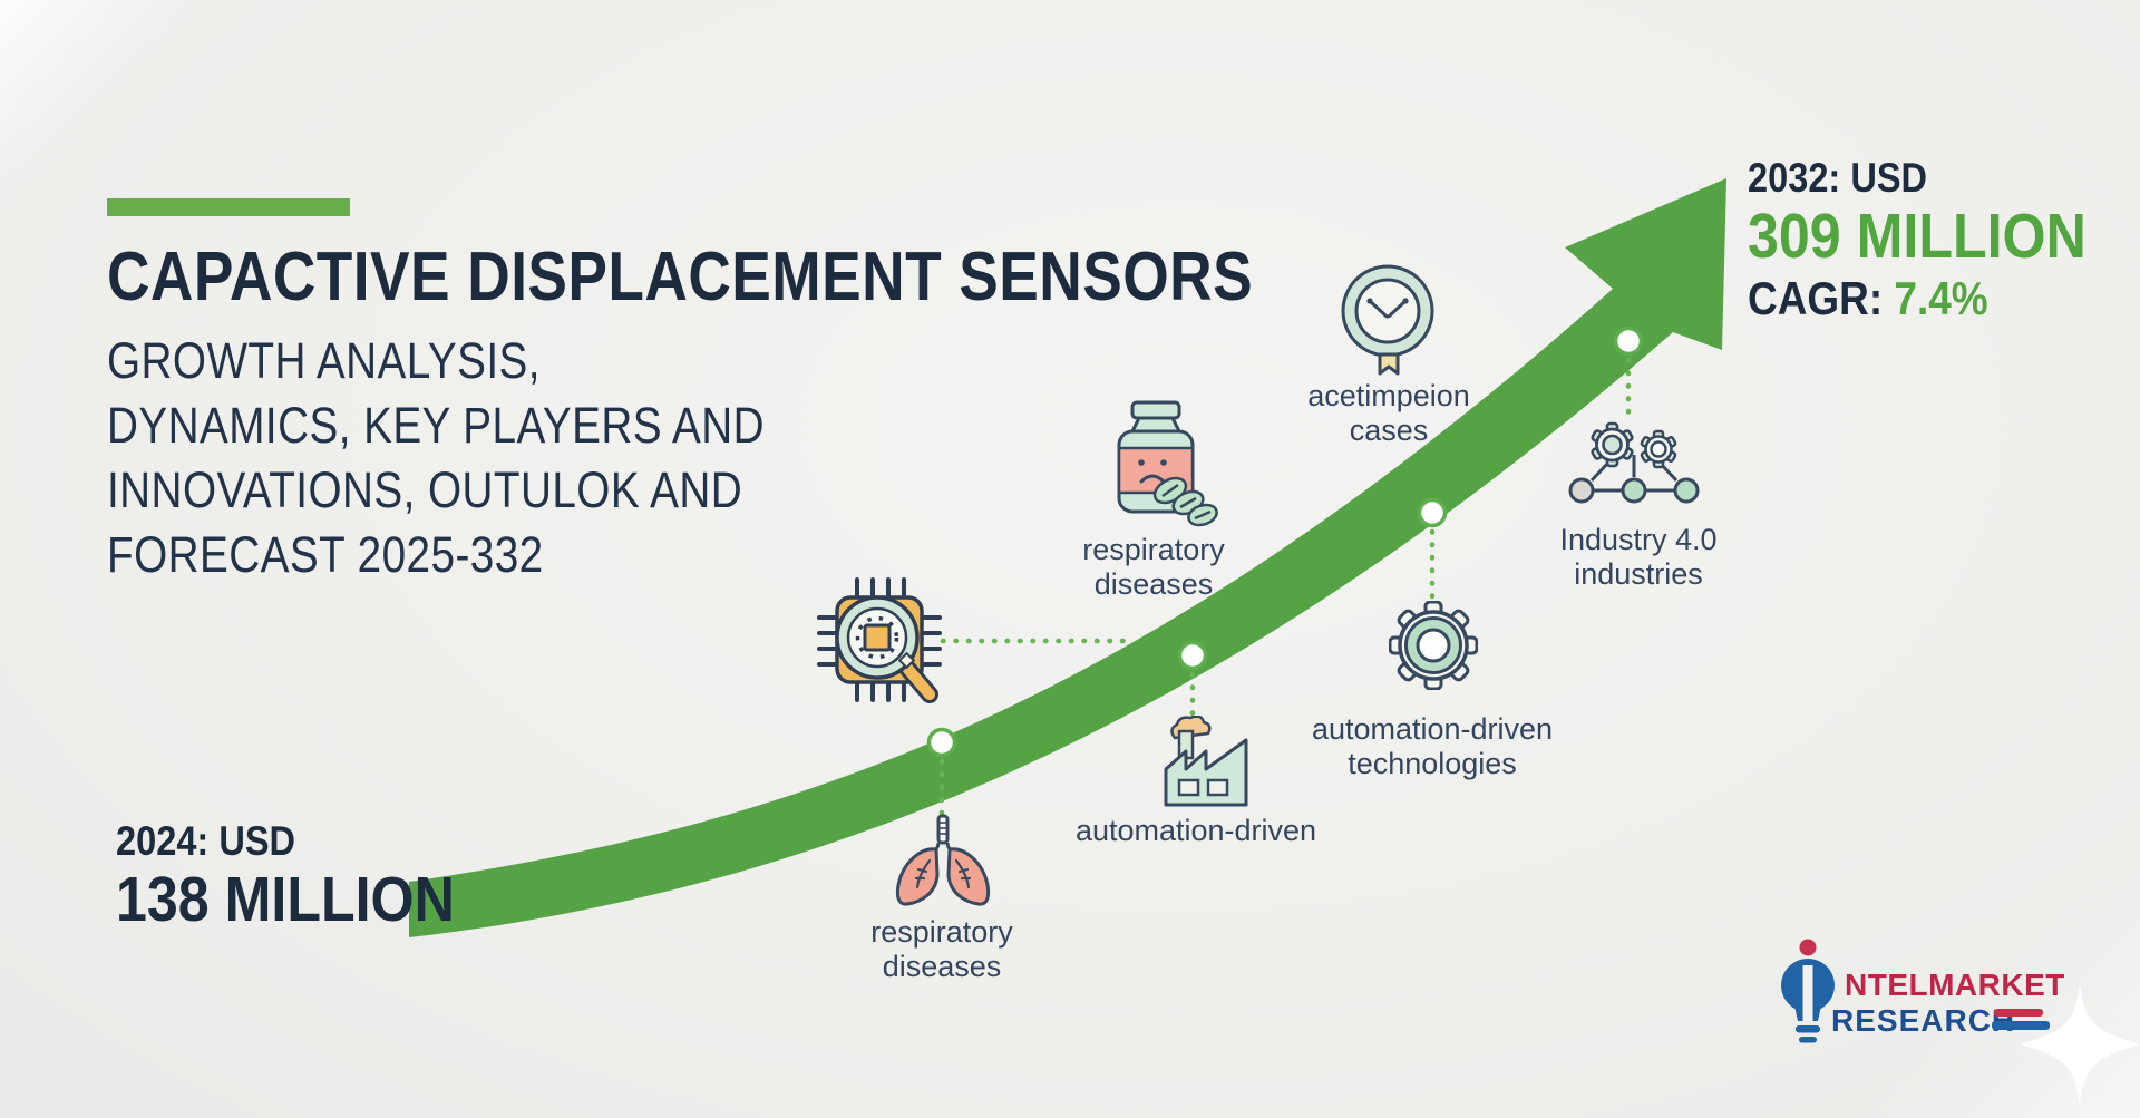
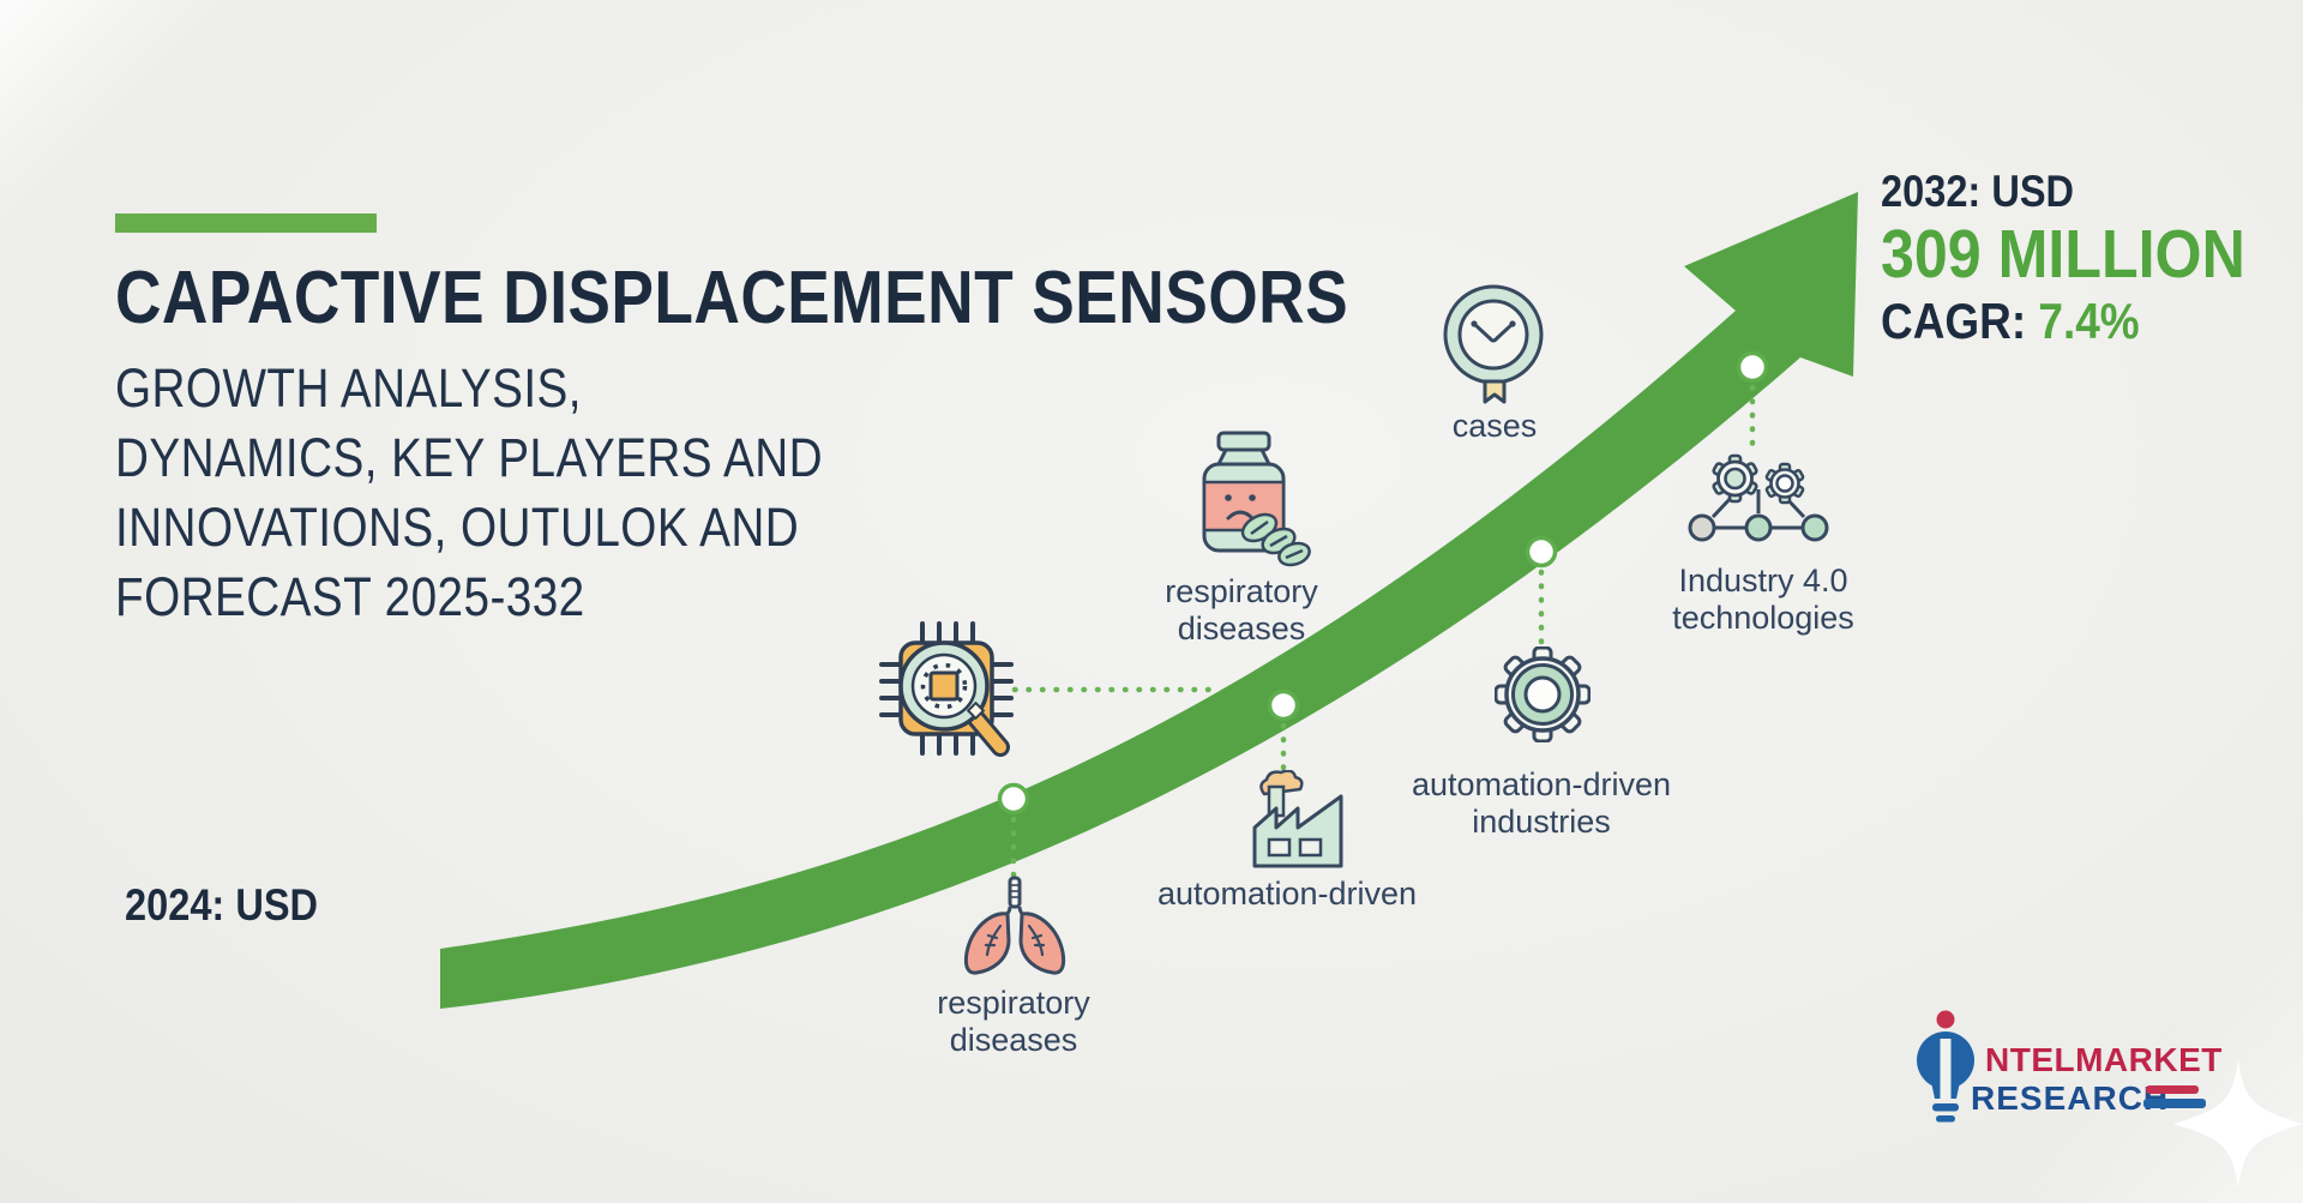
  CAPACTIVE DISPLACEMENT SENSORS
  GROWTH ANALYSIS,
  DYNAMICS, KEY PLAYERS AND
  INNOVATIONS, OUTULOK AND
  FORECAST 2025-332
  2024: USD
- 138 MILLION
  2032: USD
  309 MILLION
  CAGR: 7.4%
  respiratory
  diseases
  respiratory
  diseases
  automation-driven
- acetimpeion
  cases
  automation-driven
- technologies
+ industries
  Industry 4.0
- industries
+ technologies
  NTELMARKET
  RESEARC
